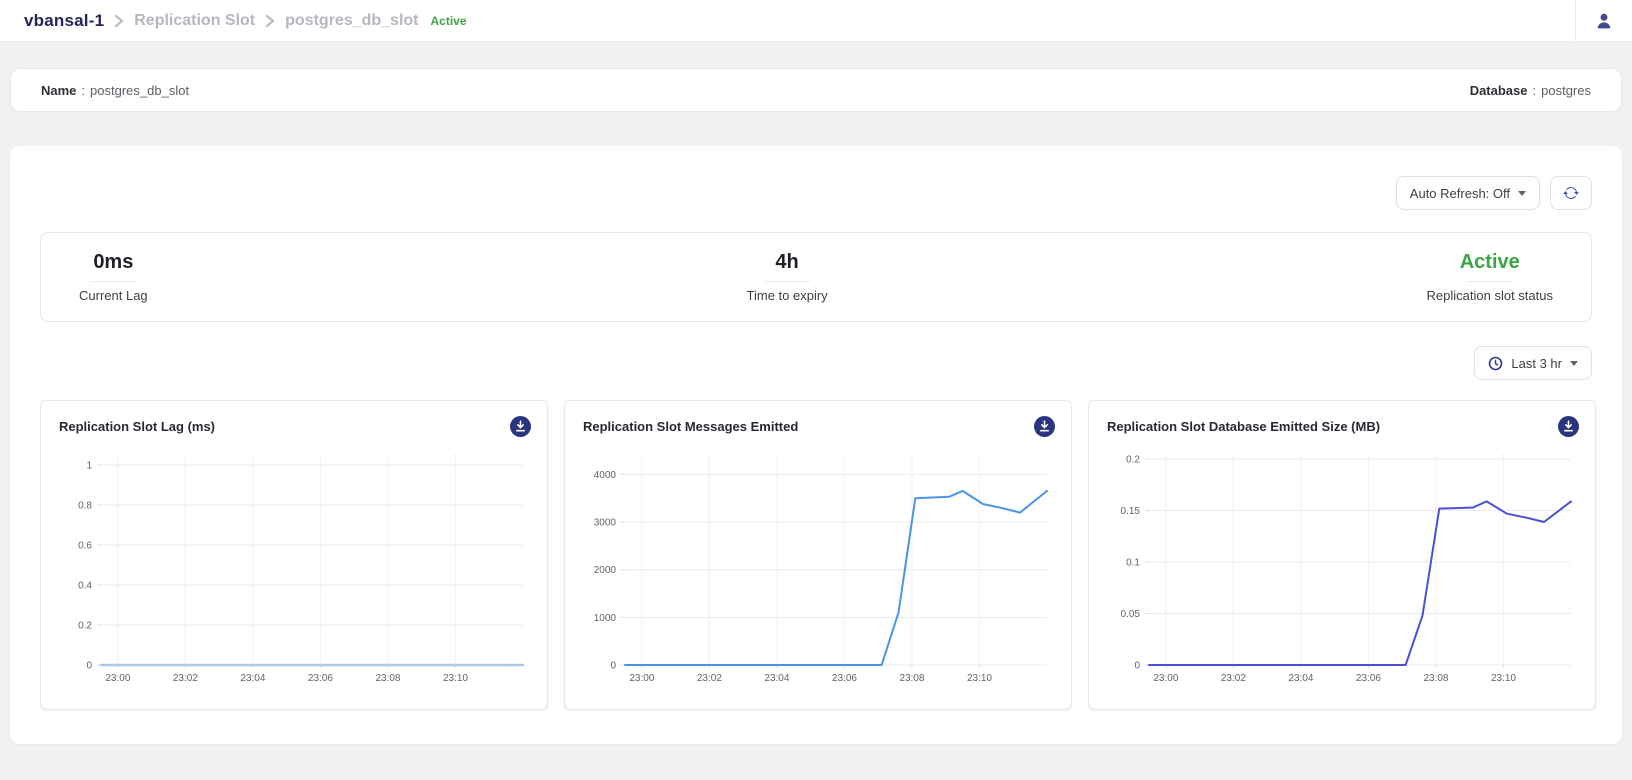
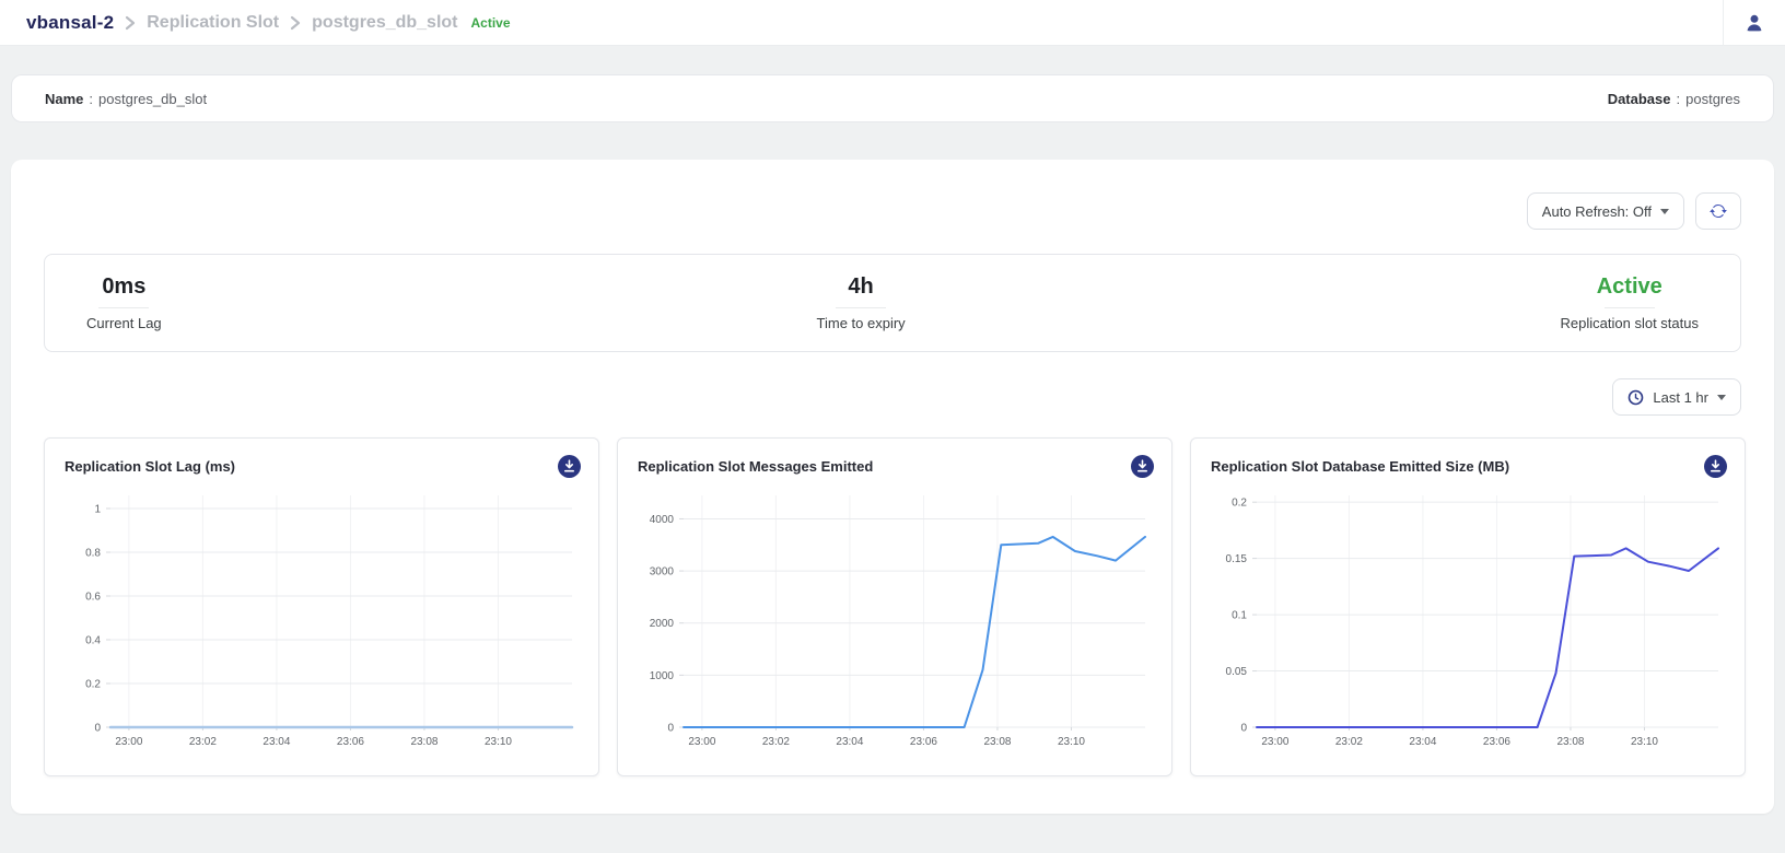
- vbansal-1
+ vbansal-2
  Replication Slot
  postgres_db_slot
  Active
  Name
  :
  postgres_db_slot
  Database
  :
  postgres
  Auto Refresh: Off
  0ms
  Current Lag
  4h
  Time to expiry
  Active
  Replication slot status
- Last 3 hr
+ Last 1 hr
  Replication Slot Lag (ms)
  0
  0.2
  0.4
  0.6
  0.8
  1
  23:00
  23:02
  23:04
  23:06
  23:08
  23:10
  Replication Slot Messages Emitted
  0
  1000
  2000
  3000
  4000
  23:00
  23:02
  23:04
  23:06
  23:08
  23:10
  Replication Slot Database Emitted Size (MB)
  0
  0.05
  0.1
  0.15
  0.2
  23:00
  23:02
  23:04
  23:06
  23:08
  23:10
